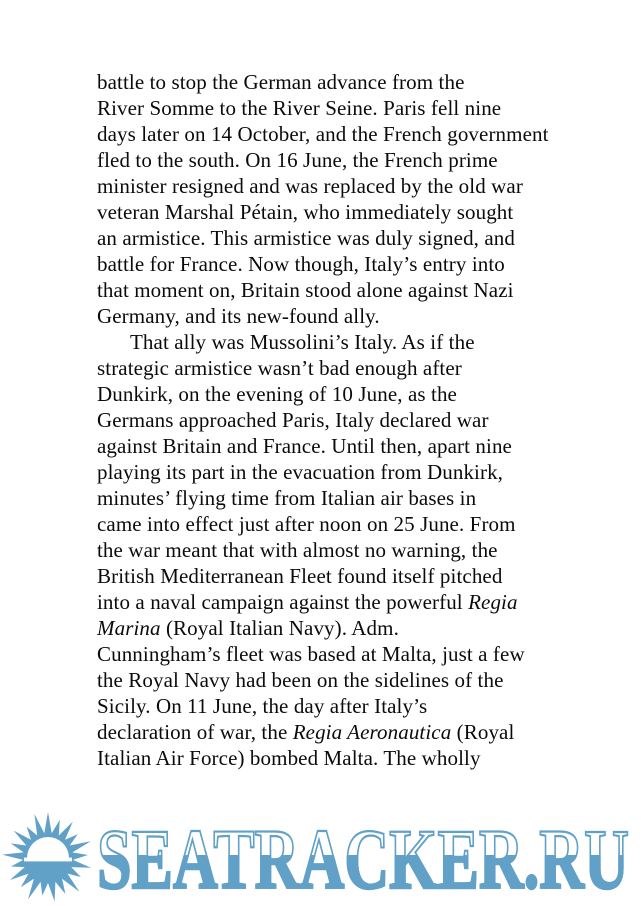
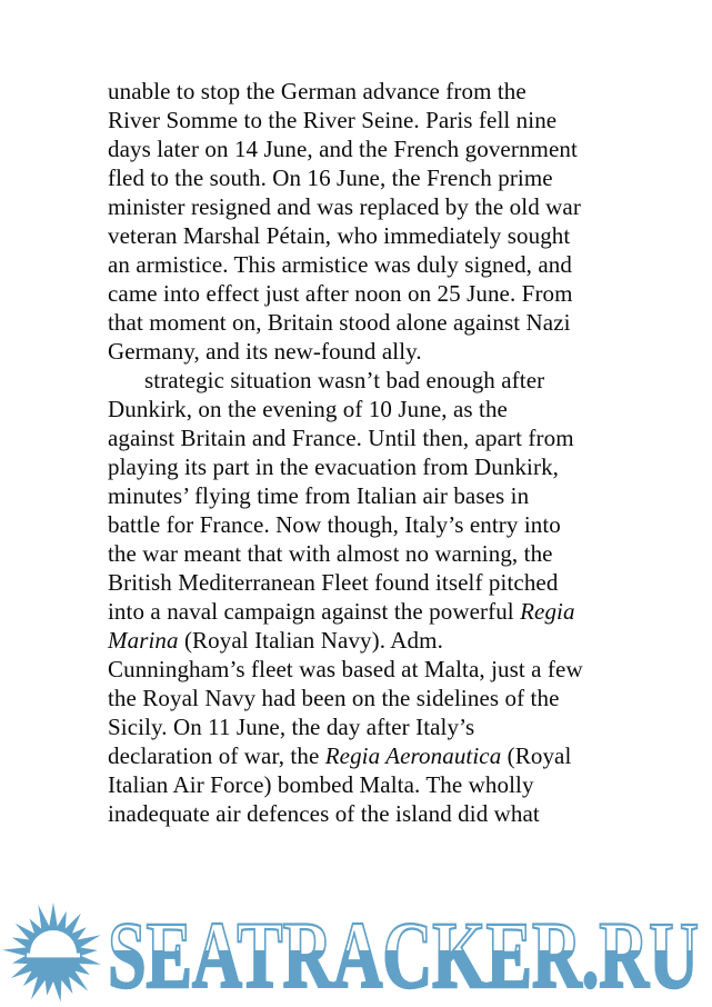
- battle to stop the German advance from the
+ unable to stop the German advance from the
  River Somme to the River Seine. Paris fell nine
- days later on 14 October, and the French government
+ days later on 14 June, and the French government
  fled to the south. On 16 June, the French prime
  minister resigned and was replaced by the old war
  veteran Marshal Pétain, who immediately sought
  an armistice. This armistice was duly signed, and
- battle for France. Now though, Italy’s entry into
+ came into effect just after noon on 25 June. From
  that moment on, Britain stood alone against Nazi
  Germany, and its new-found ally.
- That ally was Mussolini’s Italy. As if the
- strategic armistice wasn’t bad enough after
+ strategic situation wasn’t bad enough after
  Dunkirk, on the evening of 10 June, as the
- Germans approached Paris, Italy declared war
- against Britain and France. Until then, apart nine
+ against Britain and France. Until then, apart from
  playing its part in the evacuation from Dunkirk,
  minutes’ flying time from Italian air bases in
- came into effect just after noon on 25 June. From
+ battle for France. Now though, Italy’s entry into
  the war meant that with almost no warning, the
  British Mediterranean Fleet found itself pitched
  into a naval campaign against the powerful Regia
  Marina (Royal Italian Navy). Adm.
  Cunningham’s fleet was based at Malta, just a few
  the Royal Navy had been on the sidelines of the
  Sicily. On 11 June, the day after Italy’s
  declaration of war, the Regia Aeronautica (Royal
  Italian Air Force) bombed Malta. The wholly
+ inadequate air defences of the island did what
  SEATRACKER.RU
